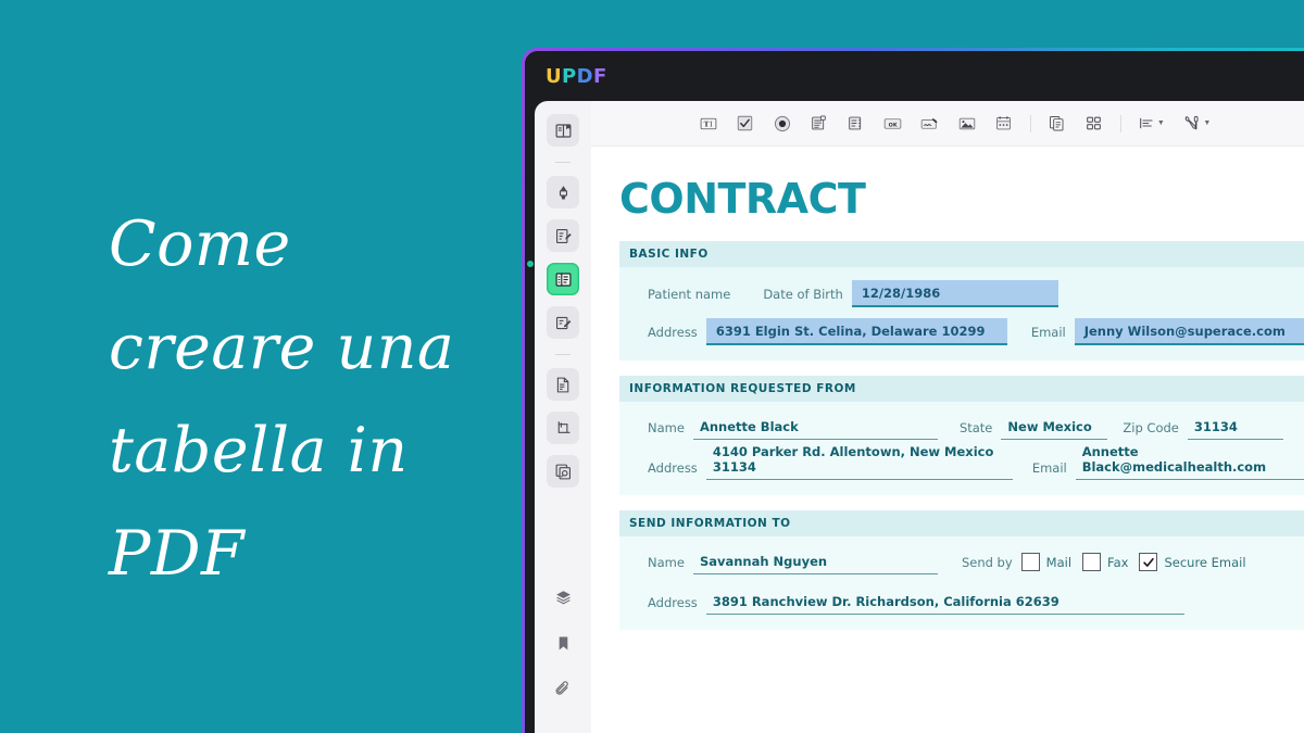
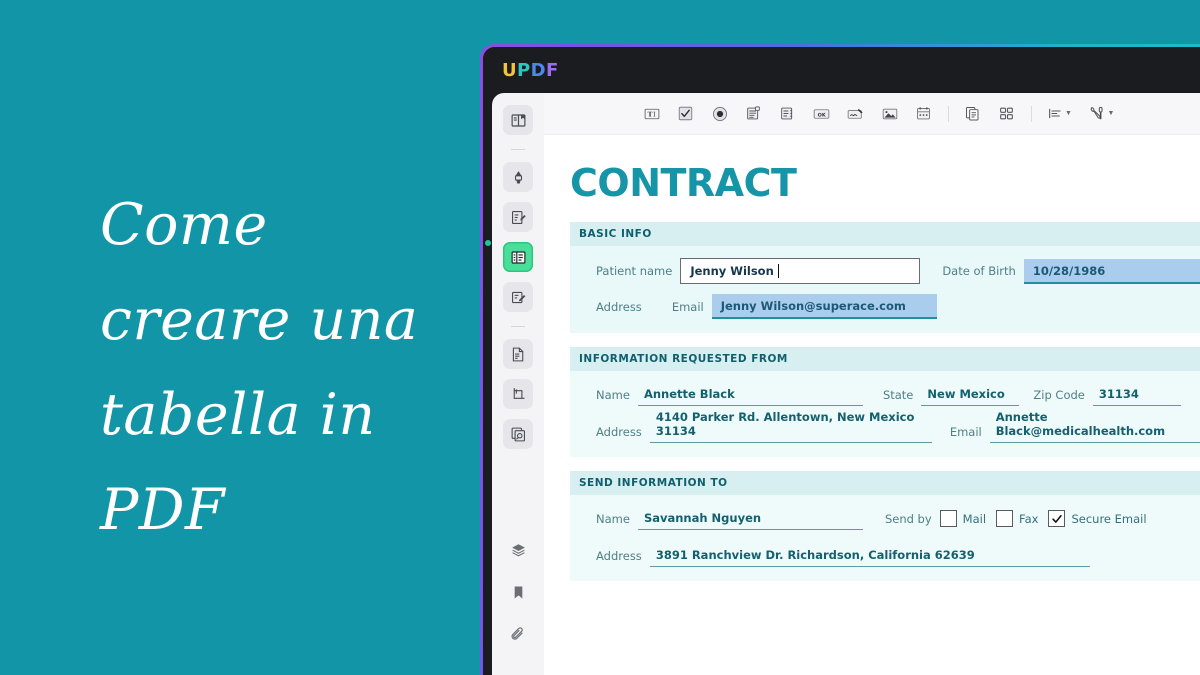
  Come
  creare una
  tabella in
  PDF
  U
  P
  D
  F
  T
  I
  CONTRACT
  BASIC INFO
  Patient name
+ Jenny Wilson
  Date of Birth
- 12/28/1986
+ 10/28/1986
  Address
- 6391 Elgin St. Celina, Delaware 10299
  Email
  Jenny Wilson@superace.com
  INFORMATION REQUESTED FROM
  Name
  Annette Black
  State
  New Mexico
  Zip Code
  31134
  Address
  4140 Parker Rd. Allentown, New Mexico 31134
  Email
  Annette Black@medicalhealth.com
  SEND INFORMATION TO
  Name
  Savannah Nguyen
  Send by
  Mail
  Fax
  Secure Email
  Address
  3891 Ranchview Dr. Richardson, California 62639
